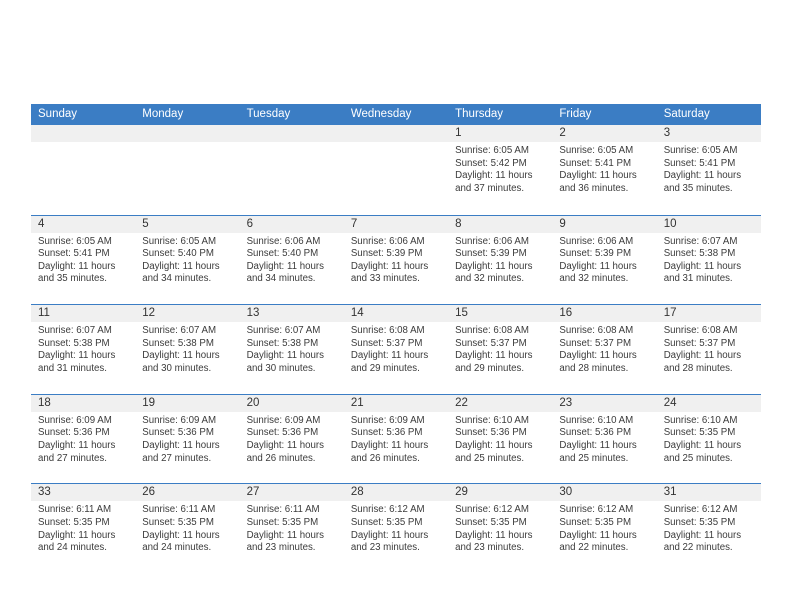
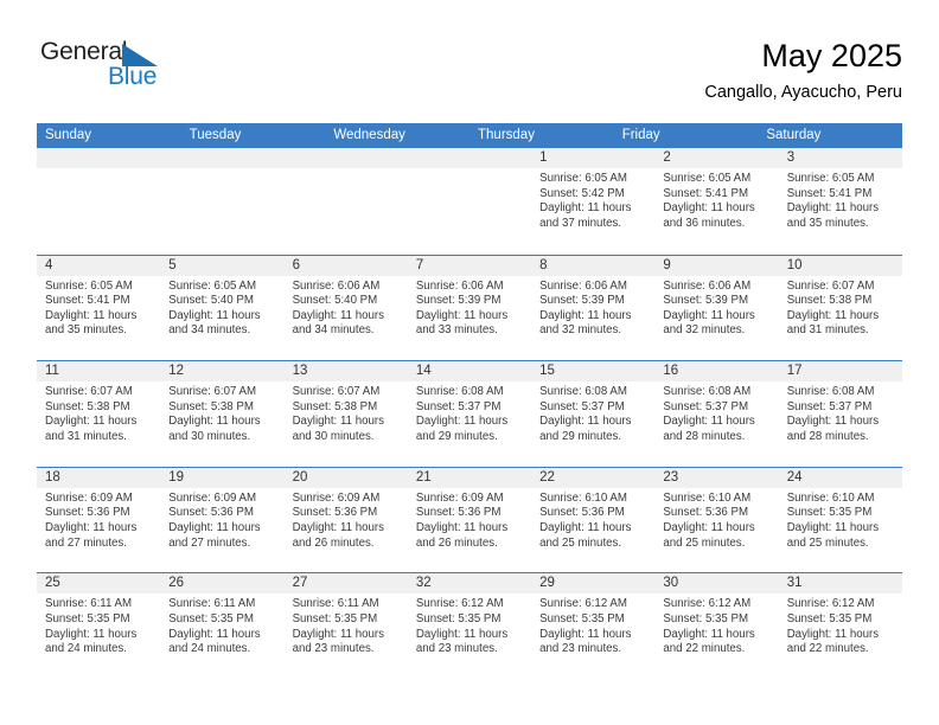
+ General
+ Blue
+ May 2025
+ Cangallo, Ayacucho, Peru
  Sunday
- Monday
  Tuesday
  Wednesday
  Thursday
  Friday
  Saturday
  1
  Sunrise: 6:05 AM
  Sunset: 5:42 PM
  Daylight: 11 hours and 37 minutes.
  2
  Sunrise: 6:05 AM
  Sunset: 5:41 PM
  Daylight: 11 hours and 36 minutes.
  3
  Sunrise: 6:05 AM
  Sunset: 5:41 PM
  Daylight: 11 hours and 35 minutes.
  4
  Sunrise: 6:05 AM
  Sunset: 5:41 PM
  Daylight: 11 hours and 35 minutes.
  5
  Sunrise: 6:05 AM
  Sunset: 5:40 PM
  Daylight: 11 hours and 34 minutes.
  6
  Sunrise: 6:06 AM
  Sunset: 5:40 PM
  Daylight: 11 hours and 34 minutes.
  7
  Sunrise: 6:06 AM
  Sunset: 5:39 PM
  Daylight: 11 hours and 33 minutes.
  8
  Sunrise: 6:06 AM
  Sunset: 5:39 PM
  Daylight: 11 hours and 32 minutes.
  9
  Sunrise: 6:06 AM
  Sunset: 5:39 PM
  Daylight: 11 hours and 32 minutes.
  10
  Sunrise: 6:07 AM
  Sunset: 5:38 PM
  Daylight: 11 hours and 31 minutes.
  11
  Sunrise: 6:07 AM
  Sunset: 5:38 PM
  Daylight: 11 hours and 31 minutes.
  12
  Sunrise: 6:07 AM
  Sunset: 5:38 PM
  Daylight: 11 hours and 30 minutes.
  13
  Sunrise: 6:07 AM
  Sunset: 5:38 PM
  Daylight: 11 hours and 30 minutes.
  14
  Sunrise: 6:08 AM
  Sunset: 5:37 PM
  Daylight: 11 hours and 29 minutes.
  15
  Sunrise: 6:08 AM
  Sunset: 5:37 PM
  Daylight: 11 hours and 29 minutes.
  16
  Sunrise: 6:08 AM
  Sunset: 5:37 PM
  Daylight: 11 hours and 28 minutes.
  17
  Sunrise: 6:08 AM
  Sunset: 5:37 PM
  Daylight: 11 hours and 28 minutes.
  18
  Sunrise: 6:09 AM
  Sunset: 5:36 PM
  Daylight: 11 hours and 27 minutes.
  19
  Sunrise: 6:09 AM
  Sunset: 5:36 PM
  Daylight: 11 hours and 27 minutes.
  20
  Sunrise: 6:09 AM
  Sunset: 5:36 PM
  Daylight: 11 hours and 26 minutes.
  21
  Sunrise: 6:09 AM
  Sunset: 5:36 PM
  Daylight: 11 hours and 26 minutes.
  22
  Sunrise: 6:10 AM
  Sunset: 5:36 PM
  Daylight: 11 hours and 25 minutes.
  23
  Sunrise: 6:10 AM
  Sunset: 5:36 PM
  Daylight: 11 hours and 25 minutes.
  24
  Sunrise: 6:10 AM
  Sunset: 5:35 PM
  Daylight: 11 hours and 25 minutes.
- 33
+ 25
  Sunrise: 6:11 AM
  Sunset: 5:35 PM
  Daylight: 11 hours and 24 minutes.
  26
  Sunrise: 6:11 AM
  Sunset: 5:35 PM
  Daylight: 11 hours and 24 minutes.
  27
  Sunrise: 6:11 AM
  Sunset: 5:35 PM
  Daylight: 11 hours and 23 minutes.
- 28
+ 32
  Sunrise: 6:12 AM
  Sunset: 5:35 PM
  Daylight: 11 hours and 23 minutes.
  29
  Sunrise: 6:12 AM
  Sunset: 5:35 PM
  Daylight: 11 hours and 23 minutes.
  30
  Sunrise: 6:12 AM
  Sunset: 5:35 PM
  Daylight: 11 hours and 22 minutes.
  31
  Sunrise: 6:12 AM
  Sunset: 5:35 PM
  Daylight: 11 hours and 22 minutes.
